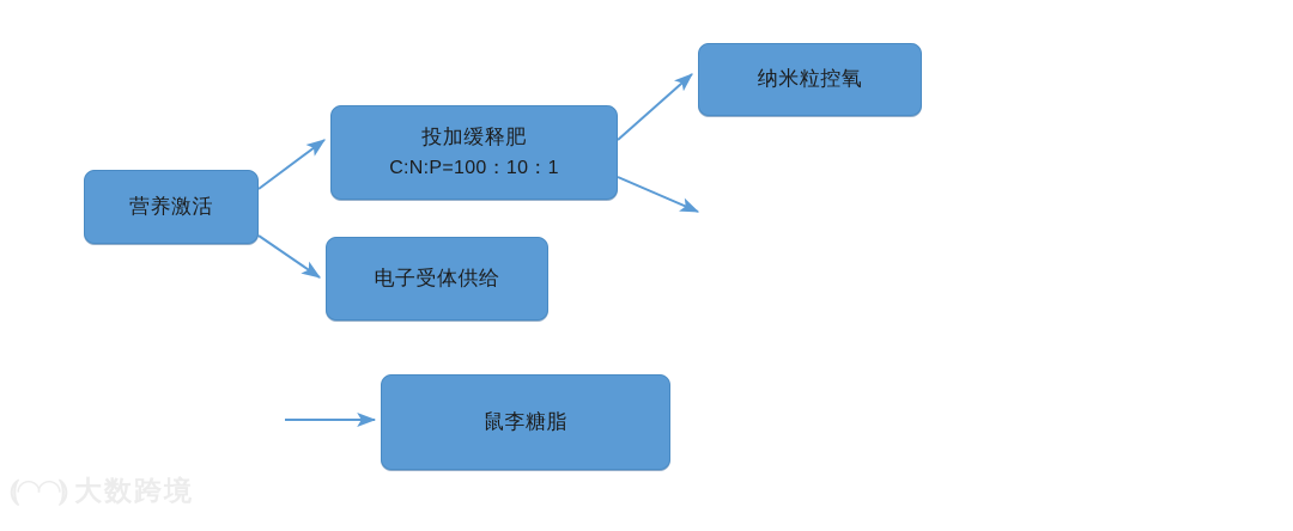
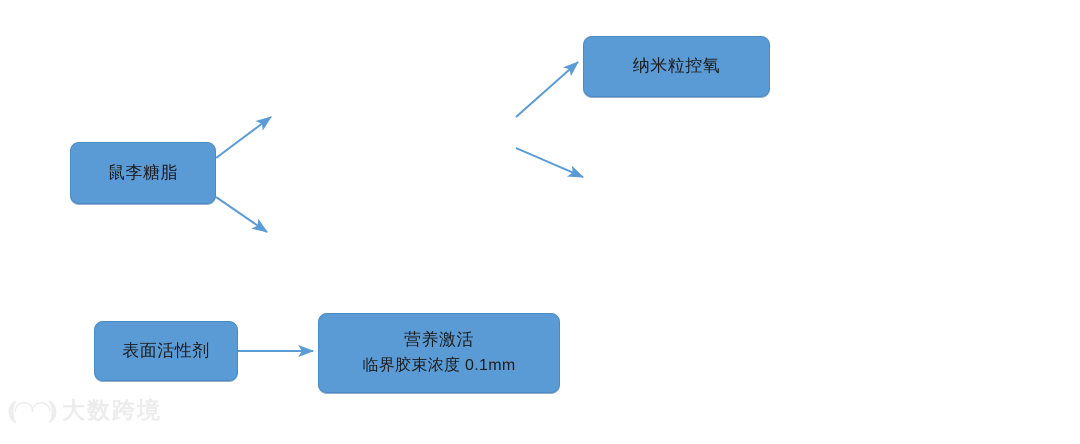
- 营养激活
+ 鼠李糖脂
- 投加缓释肥
- C:N:P=100：10：1
- 电子受体供给
  纳米粒控氧
+ 表面活性剂
- 鼠李糖脂
+ 营养激活
+ 临界胶束浓度 0.1mm
